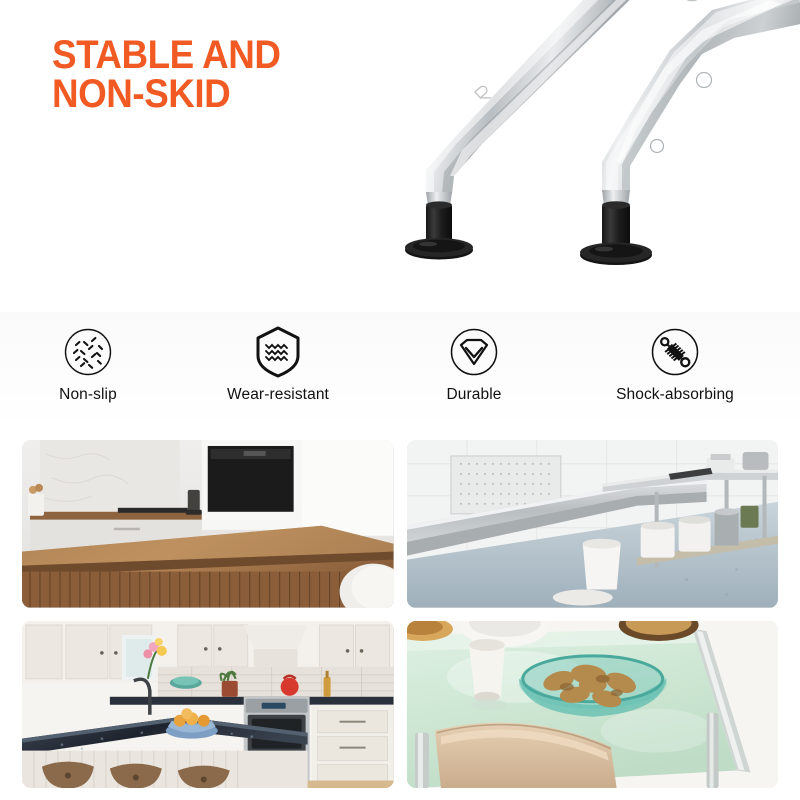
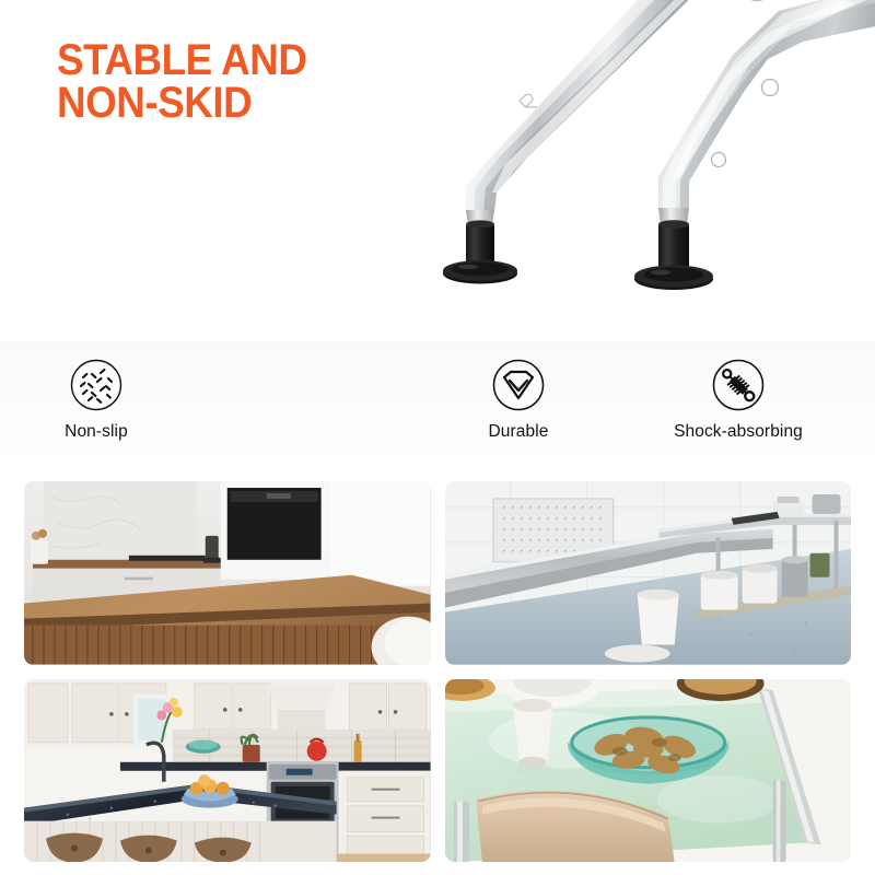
  STABLE AND
  NON-SKID
  Non-slip
- Wear-resistant
  Durable
  Shock-absorbing
